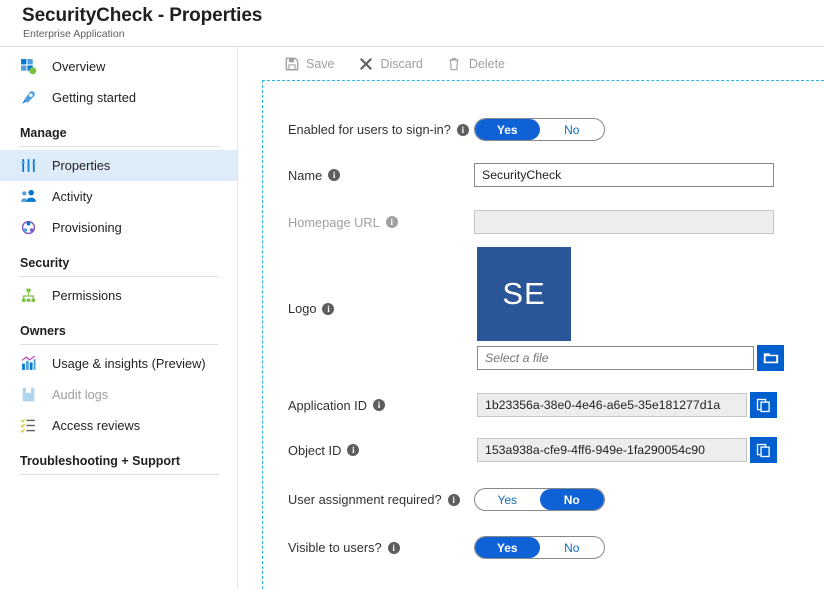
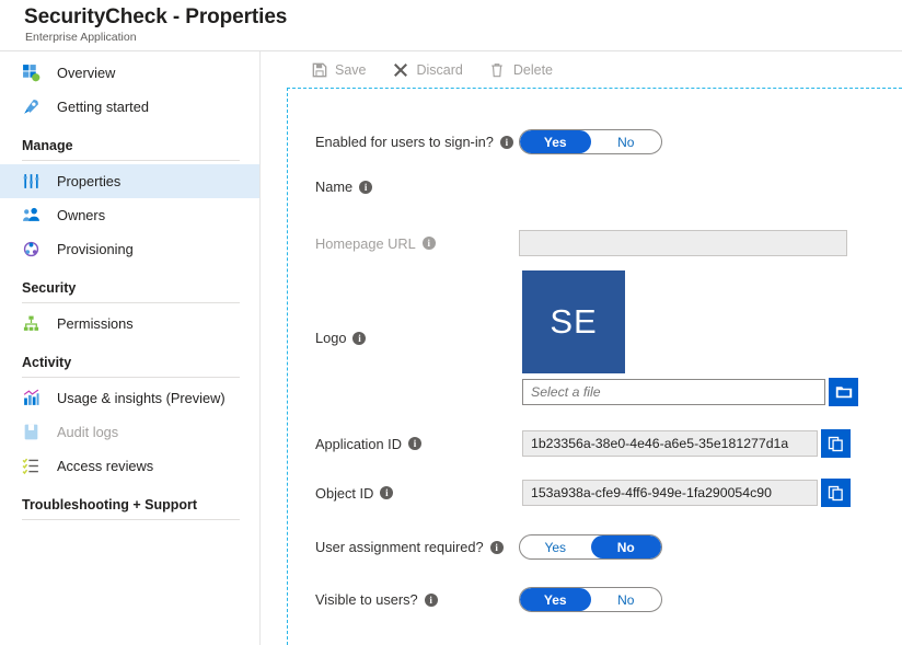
  SecurityCheck - Properties
  Enterprise Application
  Overview
  Getting started
  Manage
  Properties
- Activity
+ Owners
  Provisioning
  Security
  Permissions
- Owners
+ Activity
  Usage & insights (Preview)
  Audit logs
  Access reviews
  Troubleshooting + Support
  Save
  Discard
  Delete
  Enabled for users to sign-in?
  i
  Yes
  No
  Name
  i
- SecurityCheck
  Homepage URL
  i
  Logo
  i
  SE
  Select a file
  Application ID
  i
  1b23356a-38e0-4e46-a6e5-35e181277d1a
  Object ID
  i
  153a938a-cfe9-4ff6-949e-1fa290054c90
  User assignment required?
  i
  Yes
  No
  Visible to users?
  i
  Yes
  No
